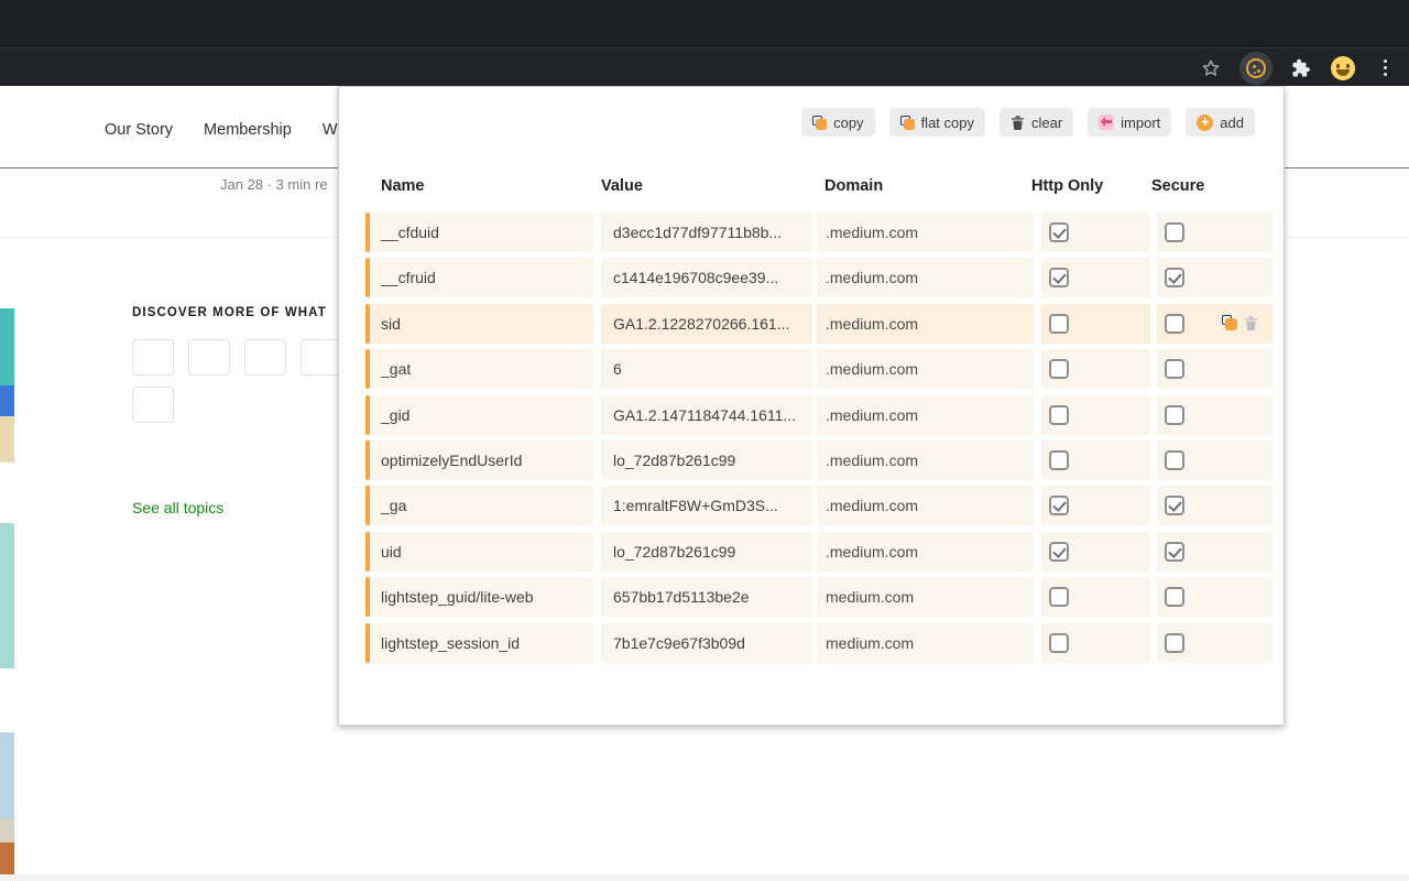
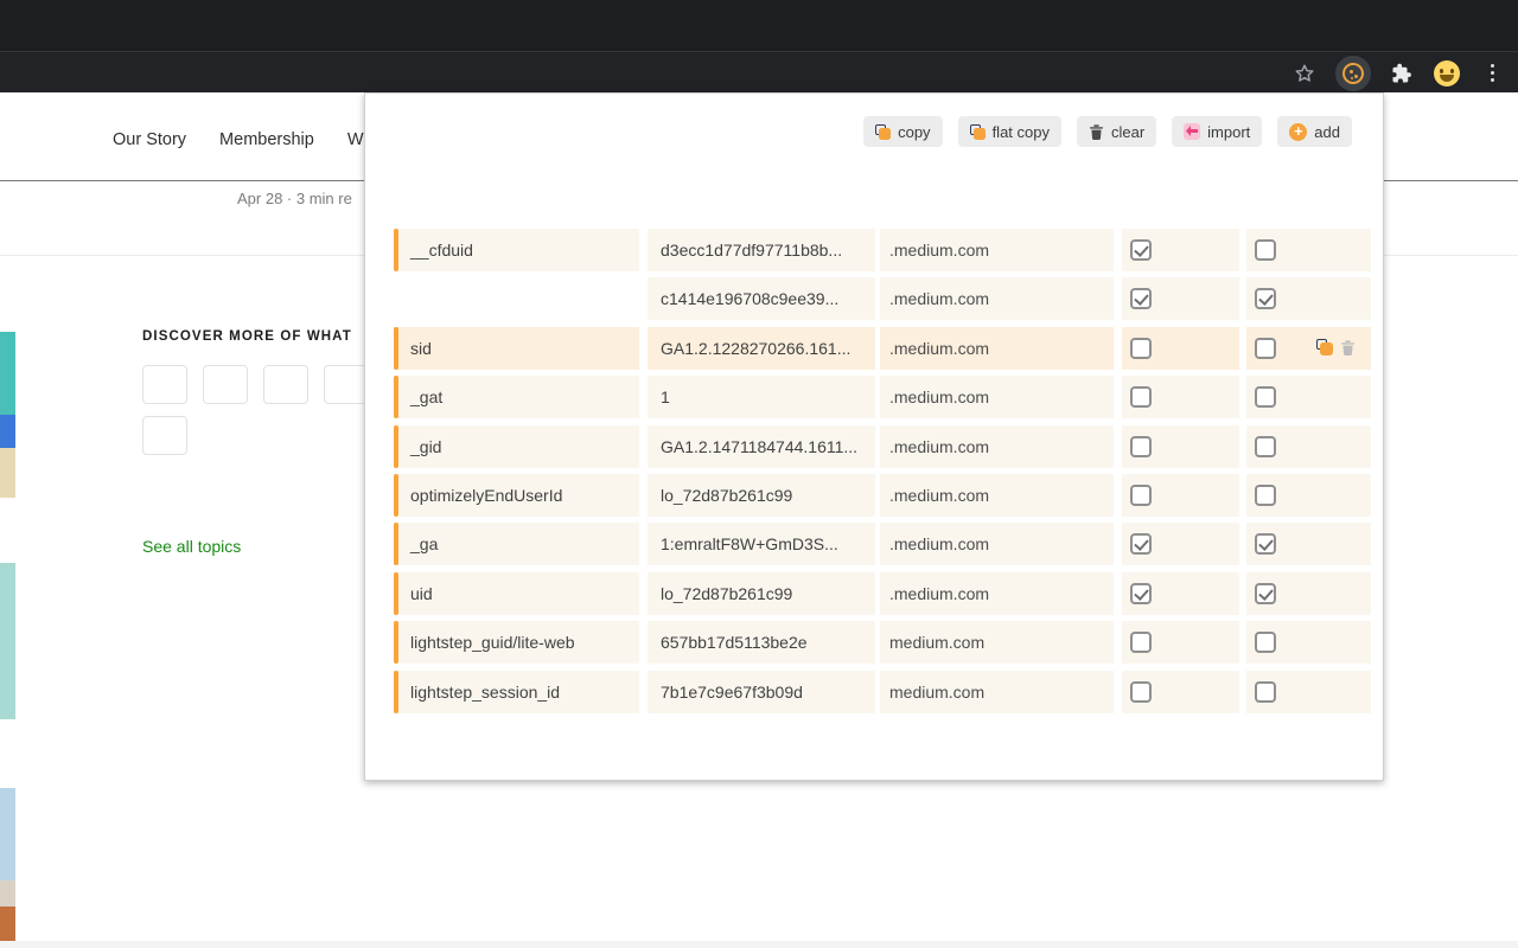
  Our Story
  Membership
  W
- Jan 28 · 3 min re
+ Apr 28 · 3 min re
  DISCOVER MORE OF WHAT
  See all topics
  copy
  flat copy
  clear
  import
  +
  add
- Name
- Value
- Domain
- Http Only
- Secure
  __cfduid
  d3ecc1d77df97711b8b...
  .medium.com
- __cfruid
  c1414e196708c9ee39...
  .medium.com
  sid
  GA1.2.1228270266.161...
  .medium.com
  _gat
- 6
+ 1
  .medium.com
  _gid
  GA1.2.1471184744.1611...
  .medium.com
  optimizelyEndUserId
  lo_72d87b261c99
  .medium.com
  _ga
  1:emraltF8W+GmD3S...
  .medium.com
  uid
  lo_72d87b261c99
  .medium.com
  lightstep_guid/lite-web
  657bb17d5113be2e
  medium.com
  lightstep_session_id
  7b1e7c9e67f3b09d
  medium.com
